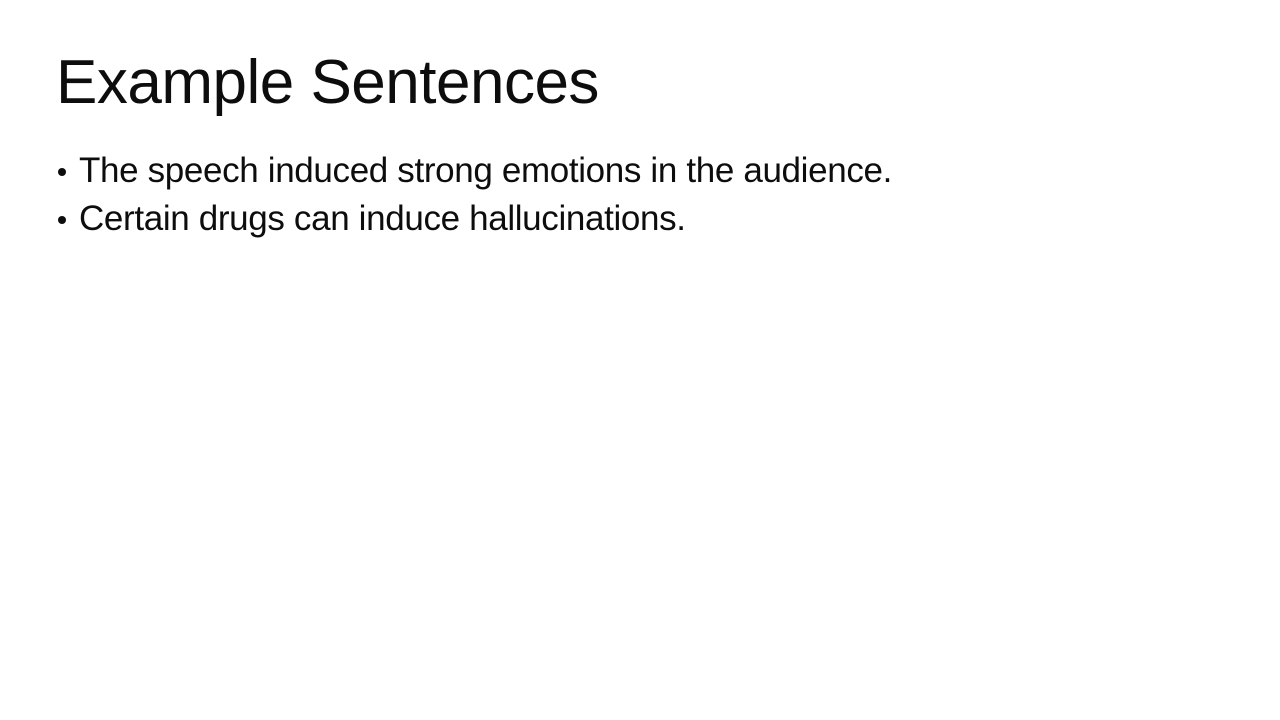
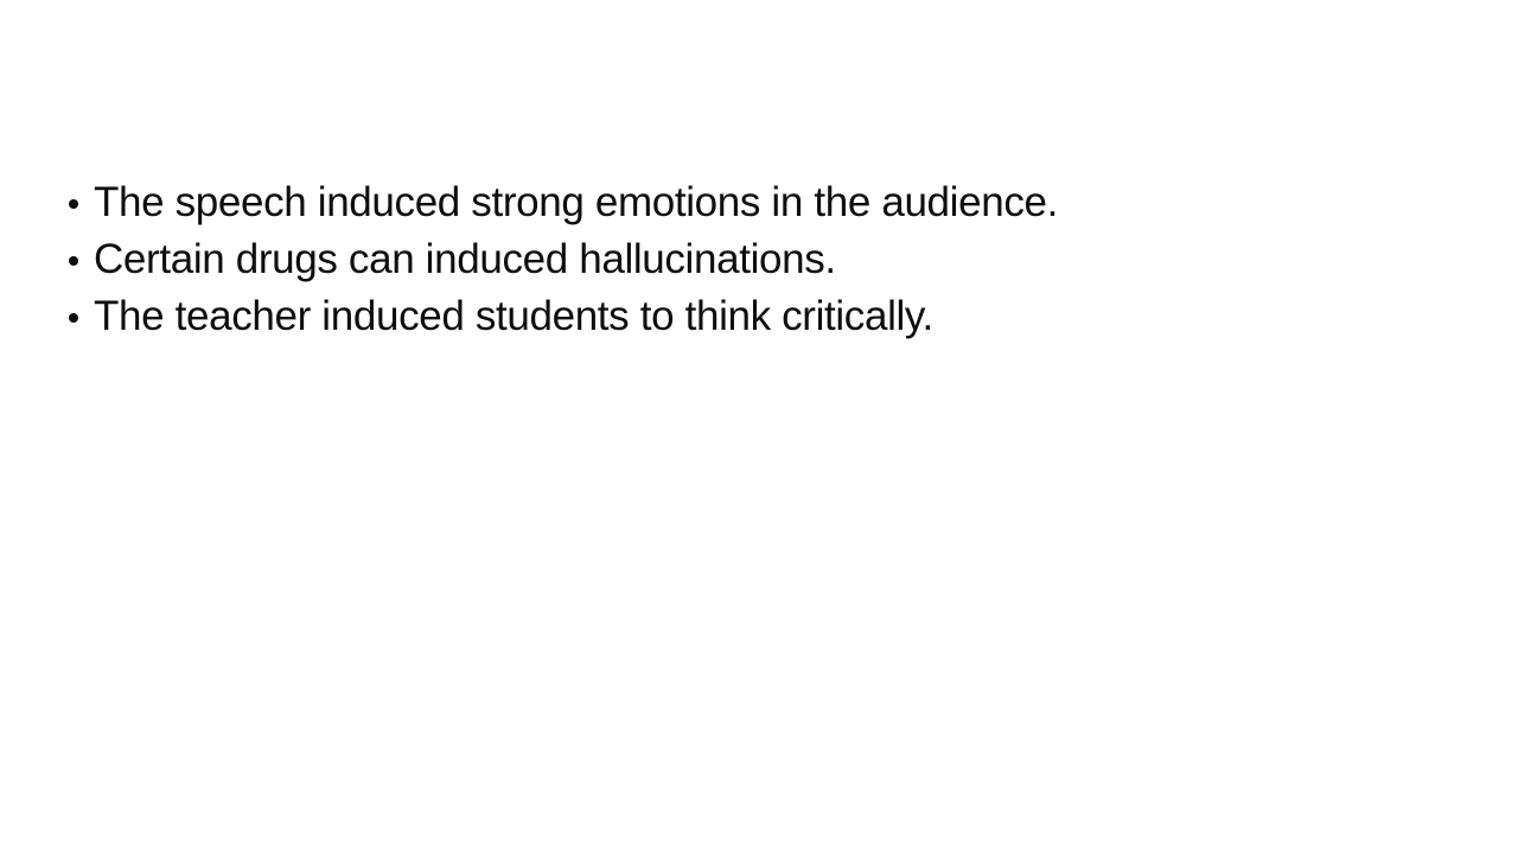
- Example Sentences
  The speech induced strong emotions in the audience.
- Certain drugs can induce hallucinations.
+ Certain drugs can induced hallucinations.
+ The teacher induced students to think critically.
